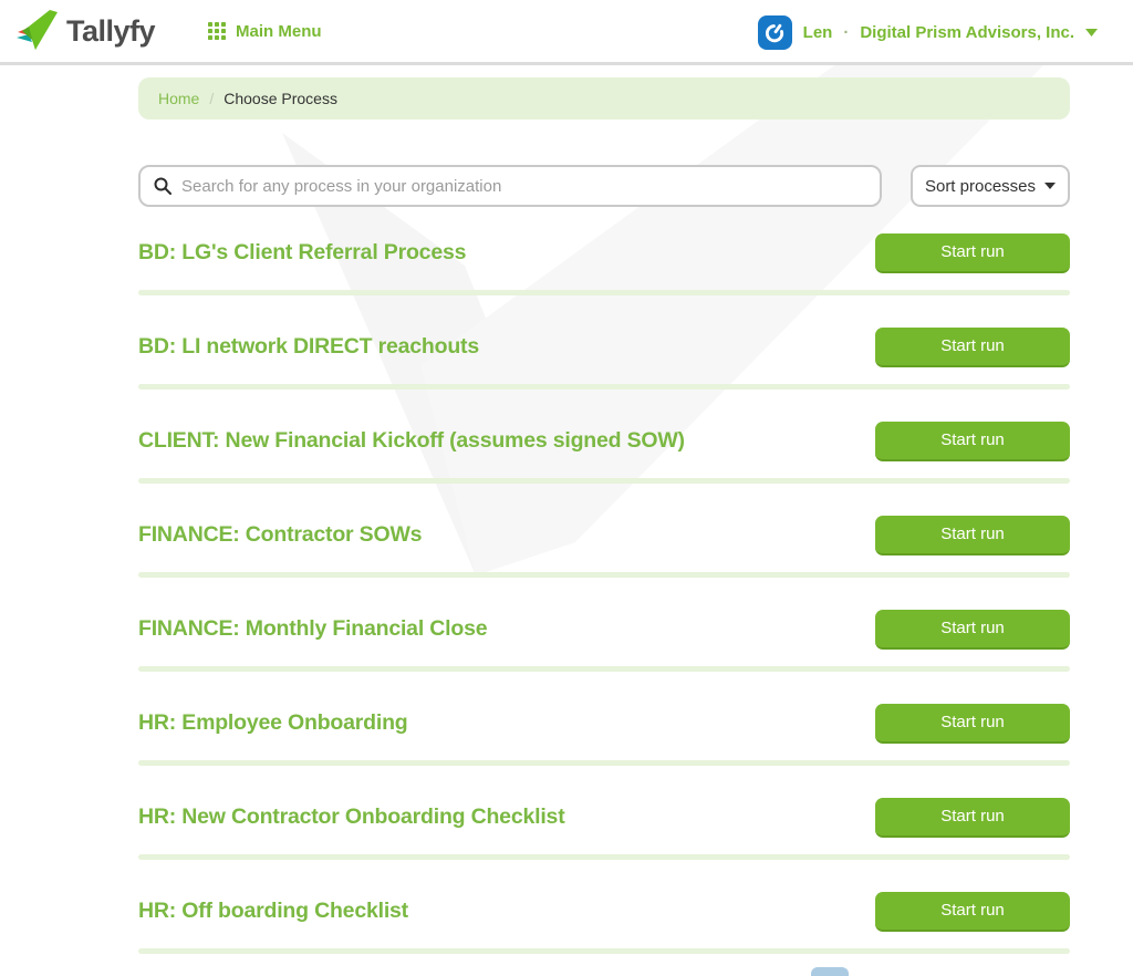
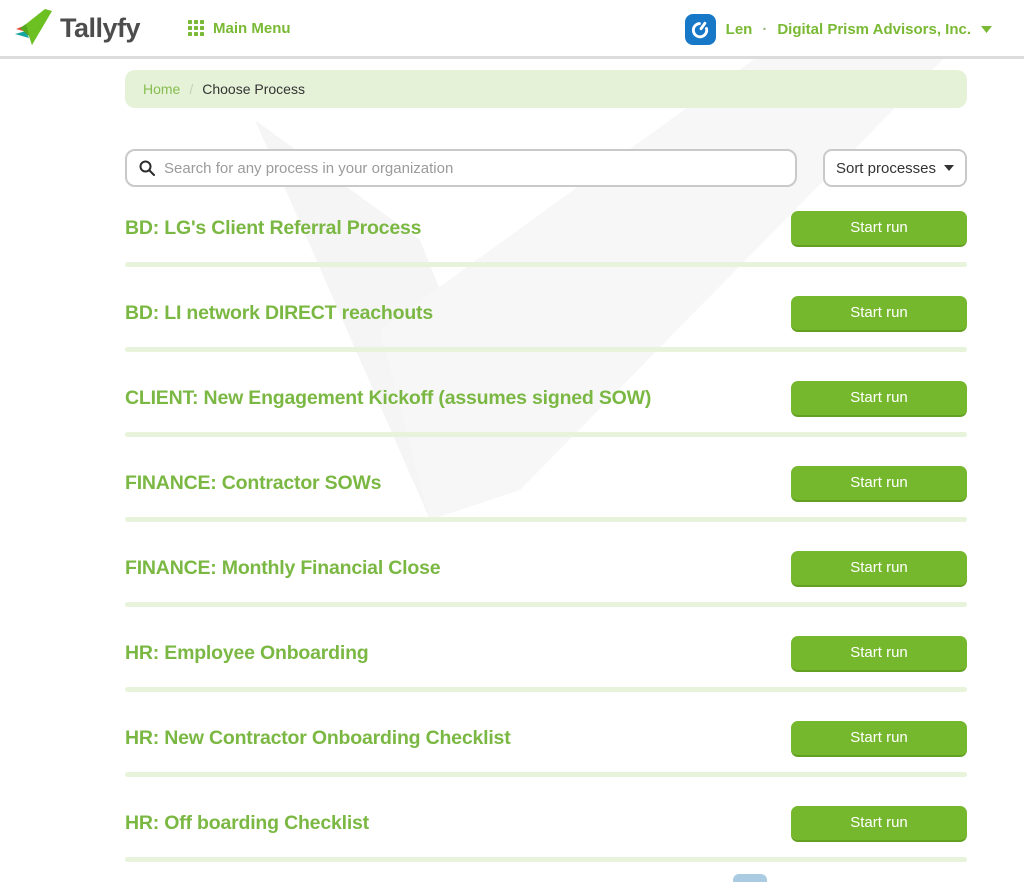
  Tallyfy
  Main Menu
  Len
  ·
  Digital Prism Advisors, Inc.
  Home
  /
  Choose Process
  Search for any process in your organization
  Sort processes
  BD: LG's Client Referral Process
  Start run
  BD: LI network DIRECT reachouts
  Start run
- CLIENT: New Financial Kickoff (assumes signed SOW)
+ CLIENT: New Engagement Kickoff (assumes signed SOW)
  Start run
  FINANCE: Contractor SOWs
  Start run
  FINANCE: Monthly Financial Close
  Start run
  HR: Employee Onboarding
  Start run
  HR: New Contractor Onboarding Checklist
  Start run
  HR: Off boarding Checklist
  Start run
